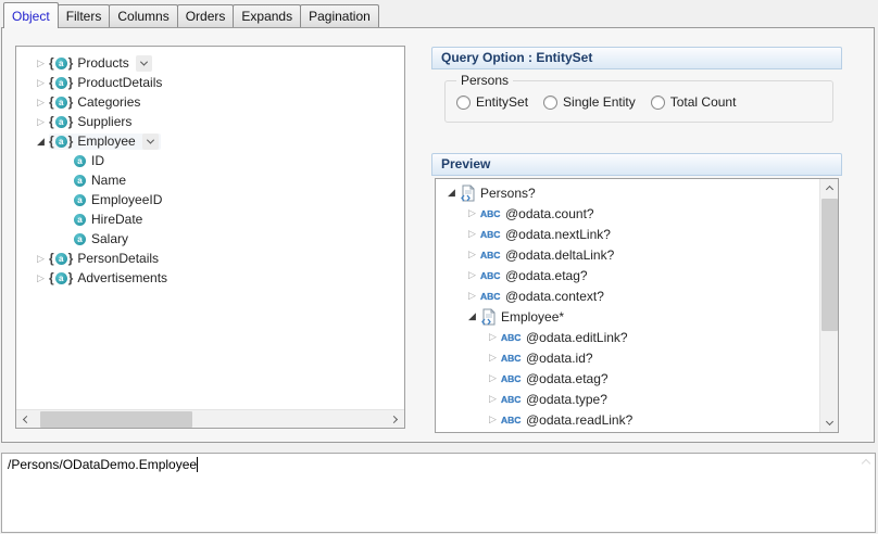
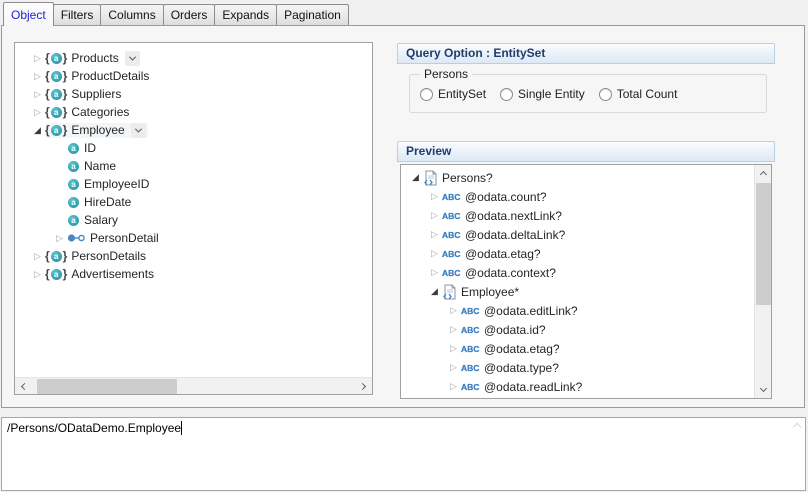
  Object
  Filters
  Columns
  Orders
  Expands
  Pagination
  a
  Products
  a
  ProductDetails
  a
- Categories
+ Suppliers
  a
- Suppliers
+ Categories
  a
  Employee
  a
  ID
  a
  Name
  a
  EmployeeID
  a
  HireDate
  a
  Salary
+ PersonDetail
  a
  PersonDetails
  a
  Advertisements
  Query Option : EntitySet
  Persons
  EntitySet
  Single Entity
  Total Count
  Preview
  Persons?
  ABC
  @odata.count?
  ABC
  @odata.nextLink?
  ABC
  @odata.deltaLink?
  ABC
  @odata.etag?
  ABC
  @odata.context?
  Employee*
  ABC
  @odata.editLink?
  ABC
  @odata.id?
  ABC
  @odata.etag?
  ABC
  @odata.type?
  ABC
  @odata.readLink?
  /Persons/ODataDemo.Employee
